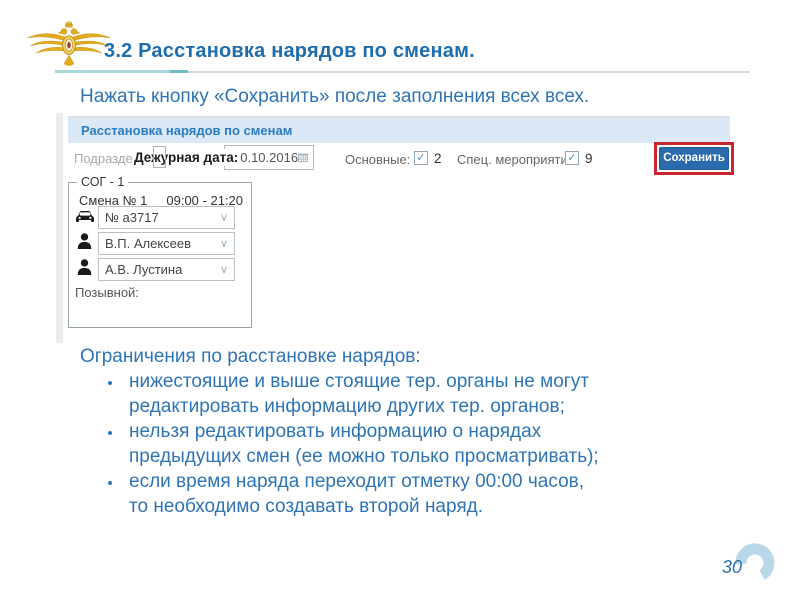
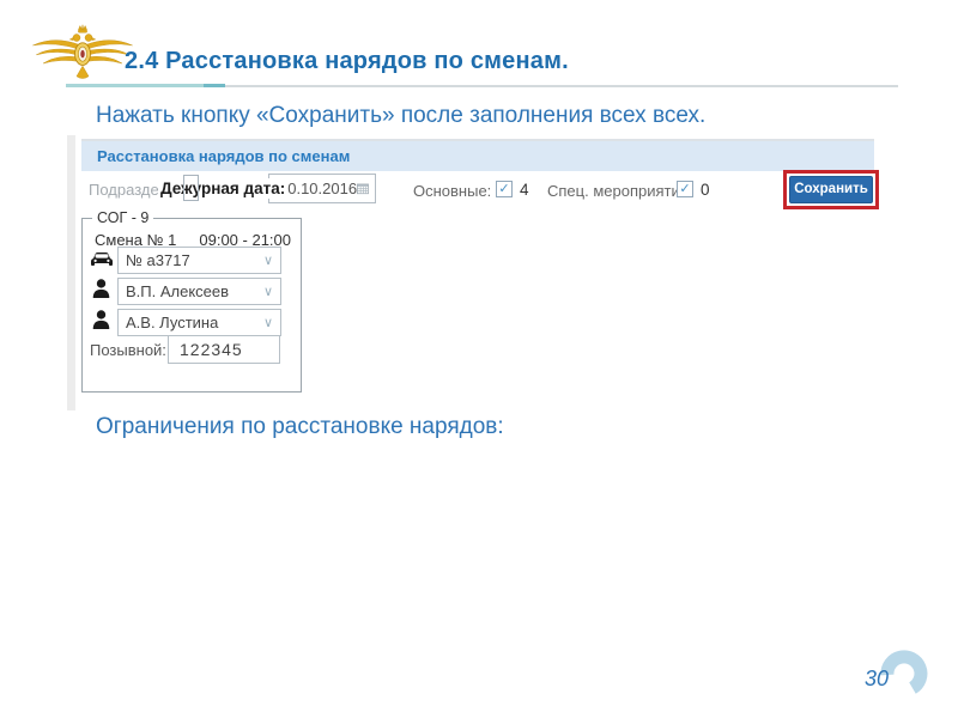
- 3.2 Расстановка нарядов по сменам.
+ 2.4 Расстановка нарядов по сменам.
  Нажать кнопку «Сохранить» после заполнения всех всех.
  Расстановка нарядов по сменам
  Подразде
  Дежурная дата:
  0.10.2016
  Основные:
  ✓
- 2
+ 4
  Спец. мероприят
  ✓
- 9
+ 0
  Сохранить
- СОГ - 1
+ СОГ - 9
  Смена № 1
- 09:00 - 21:20
+ 09:00 - 21:00
  № а3717
  ∨
  В.П. Алексеев
  ∨
  А.В. Лустина
  ∨
  Позывной:
+ 122345
  Ограничения по расстановке нарядов:
- нижестоящие и выше стоящие тер. органы не могут редактировать информацию других тер. органов;
- нельзя редактировать информацию о нарядах предыдущих смен (ее можно только просматривать);
- если время наряда переходит отметку 00:00 часов, то необходимо создавать второй наряд.
  30
